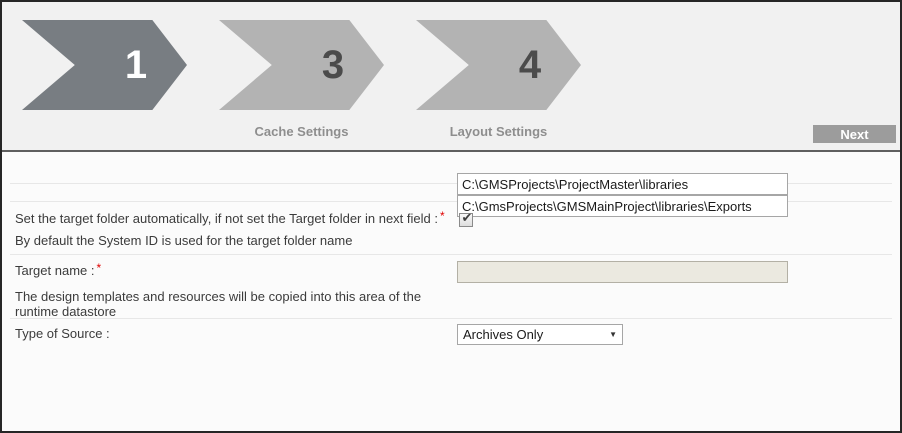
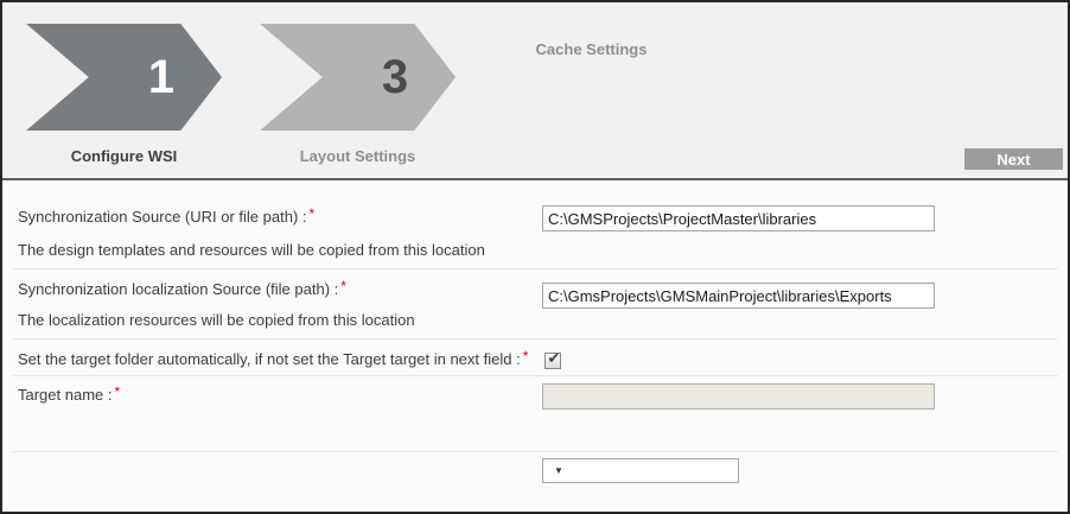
  1
+ Configure WSI
  3
- Cache Settings
+ Layout Settings
- 4
- Layout Settings
+ Cache Settings
  Next
+ Synchronization Source (URI or file path) : *
+ The design templates and resources will be copied from this location
  C:\GMSProjects\ProjectMaster\libraries
+ Synchronization localization Source (file path) : *
+ The localization resources will be copied from this location
  C:\GmsProjects\GMSMainProject\libraries\Exports
- Set the target folder automatically, if not set the Target folder in next field : *
+ Set the target folder automatically, if not set the Target target in next field : *
- By default the System ID is used for the target folder name
  ✔
  Target name : *
- The design templates and resources will be copied into this area of the runtime datastore
- Type of Source :
- Archives Only
  ▼
